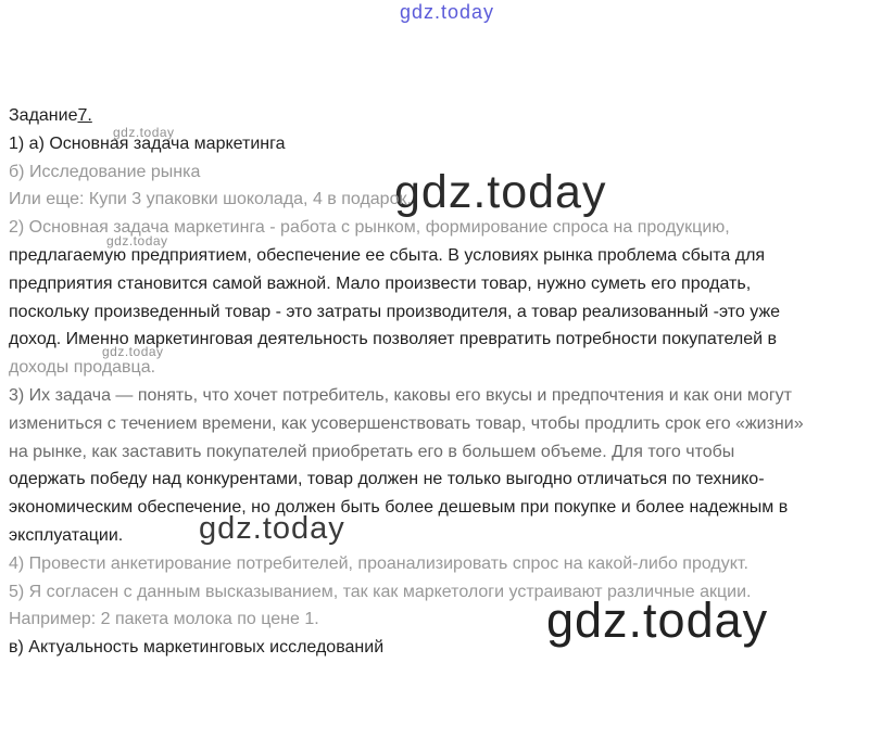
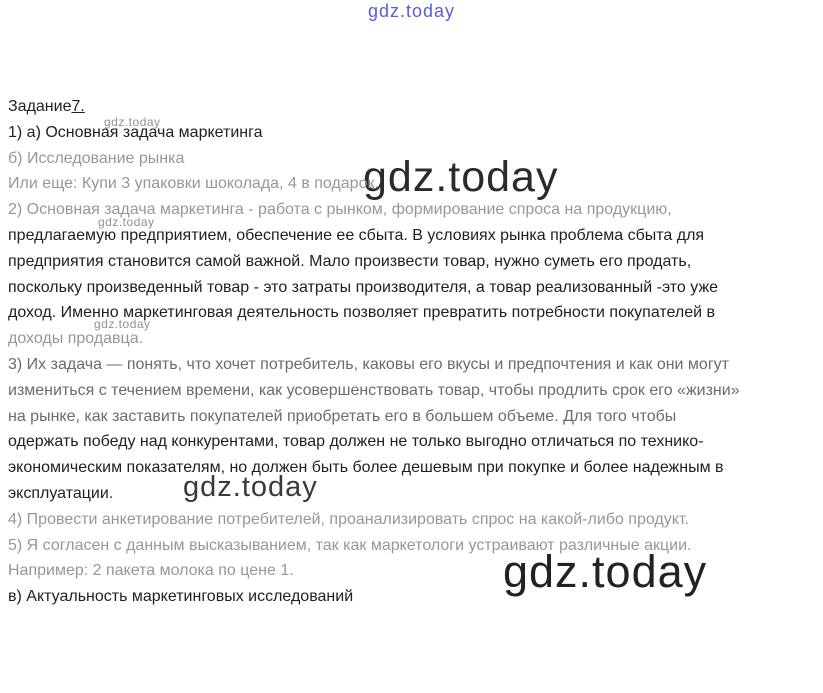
  gdz.today
  gdz.today
  gdz.today
  gdz.today
  gdz.today
  gdz.today
  gdz.today
  Задание7.
  1) а) Основная задача маркетинга
  б) Исследование рынка
  Или еще: Купи 3 упаковки шоколада, 4 в подарок.
  2) Основная задача маркетинга - работа с рынком, формирование спроса на продукцию,
  предлагаемую предприятием, обеспечение ее сбыта. В условиях рынка проблема сбыта для
  предприятия становится самой важной. Мало произвести товар, нужно суметь его продать,
  поскольку произведенный товар - это затраты производителя, а товар реализованный -это уже
  доход. Именно маркетинговая деятельность позволяет превратить потребности покупателей в
  доходы продавца.
  3) Их задача — понять, что хочет потребитель, каковы его вкусы и предпочтения и как они могут
  измениться с течением времени, как усовершенствовать товар, чтобы продлить срок его «жизни»
  на рынке, как заставить покупателей приобретать его в большем объеме. Для того чтобы
  одержать победу над конкурентами, товар должен не только выгодно отличаться по технико-
- экономическим обеспечение, но должен быть более дешевым при покупке и более надежным в
+ экономическим показателям, но должен быть более дешевым при покупке и более надежным в
  эксплуатации.
  4) Провести анкетирование потребителей, проанализировать спрос на какой-либо продукт.
  5) Я согласен с данным высказыванием, так как маркетологи устраивают различные акции.
  Например: 2 пакета молока по цене 1.
  в) Актуальность маркетинговых исследований
